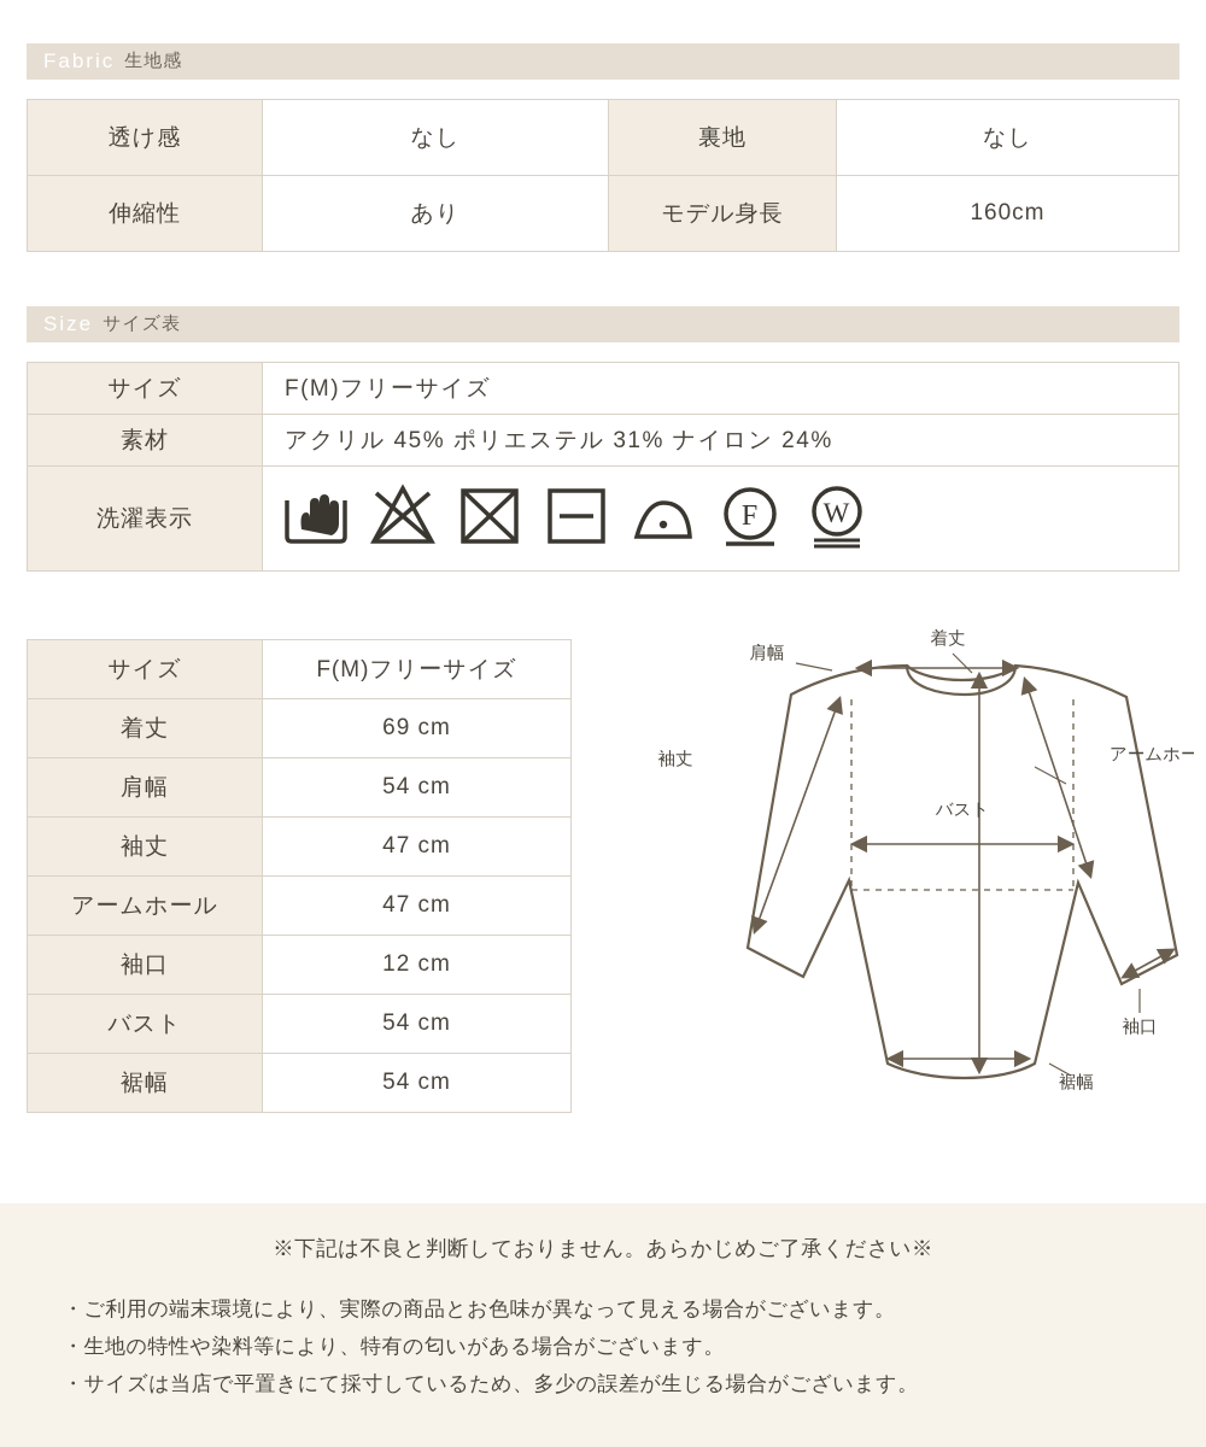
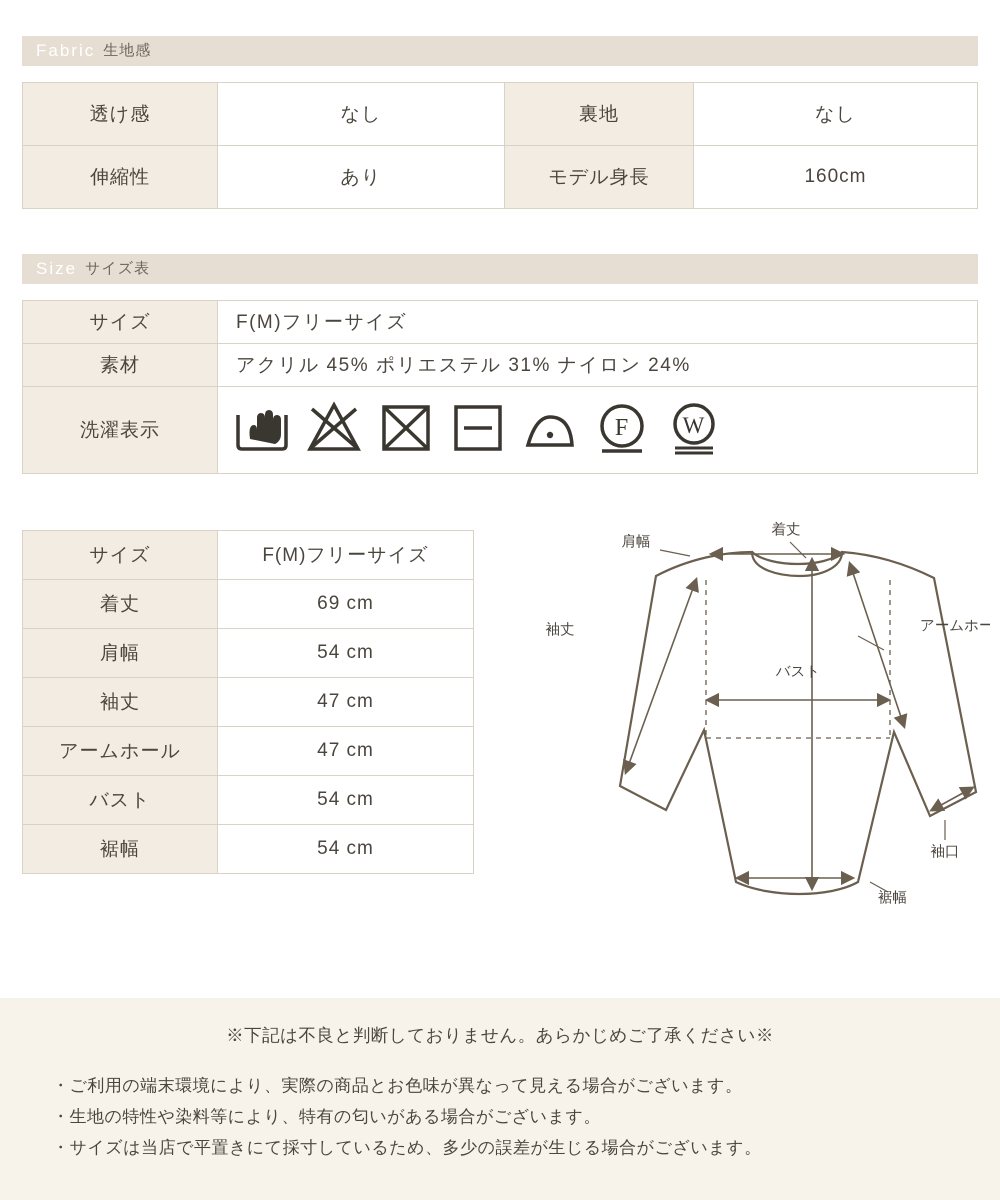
  Fabric
  生地感
  透け感	なし	裏地	なし
  伸縮性	あり	モデル身長	160cm
  Size
  サイズ表
  サイズ	F(M)フリーサイズ
  素材	アクリル 45% ポリエステル 31% ナイロン 24%
  洗濯表示	F W
  サイズ	F(M)フリーサイズ
  着丈	69 cm
  肩幅	54 cm
  袖丈	47 cm
  アームホール	47 cm
- 袖口	12 cm
  バスト	54 cm
  裾幅	54 cm
  着丈
  肩幅
  袖丈
  アームホー
  バスト
  袖口
  裾幅
  ※下記は不良と判断しておりません。あらかじめご了承ください※
  ・ご利用の端末環境により、実際の商品とお色味が異なって見える場合がございます。
  ・生地の特性や染料等により、特有の匂いがある場合がございます。
  ・サイズは当店で平置きにて採寸しているため、多少の誤差が生じる場合がございます。
